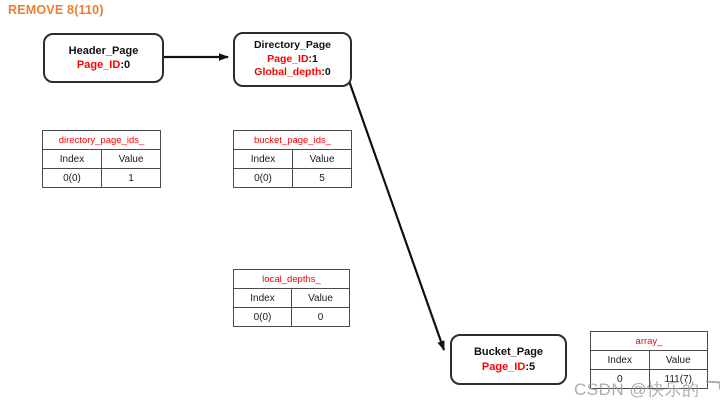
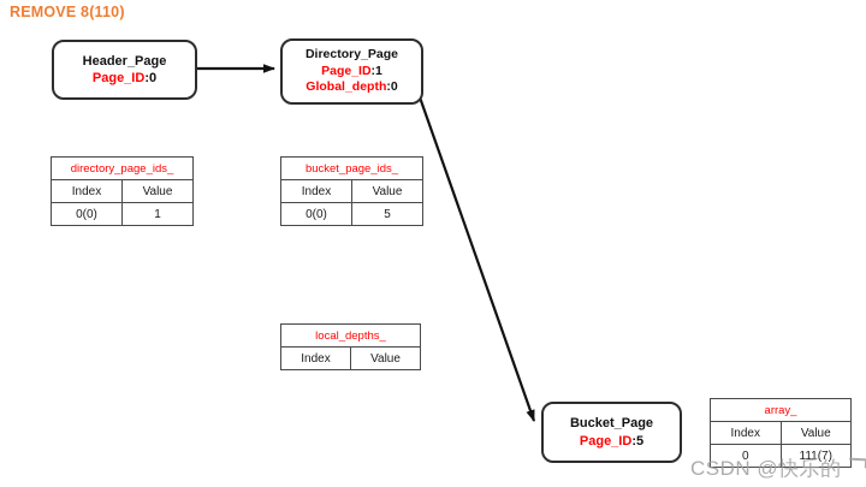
  REMOVE 8(110)
  Header_Page
  Page_ID:0
  Directory_Page
  Page_ID:1
  Global_depth:0
  Bucket_Page
  Page_ID:5
  directory_page_ids_
  Index	Value
  0(0)	1
  bucket_page_ids_
  Index	Value
  0(0)	5
  local_depths_
  Index	Value
- 0(0)	0
  array_
  Index	Value
  0	111(7)
  CSDN @快乐的
